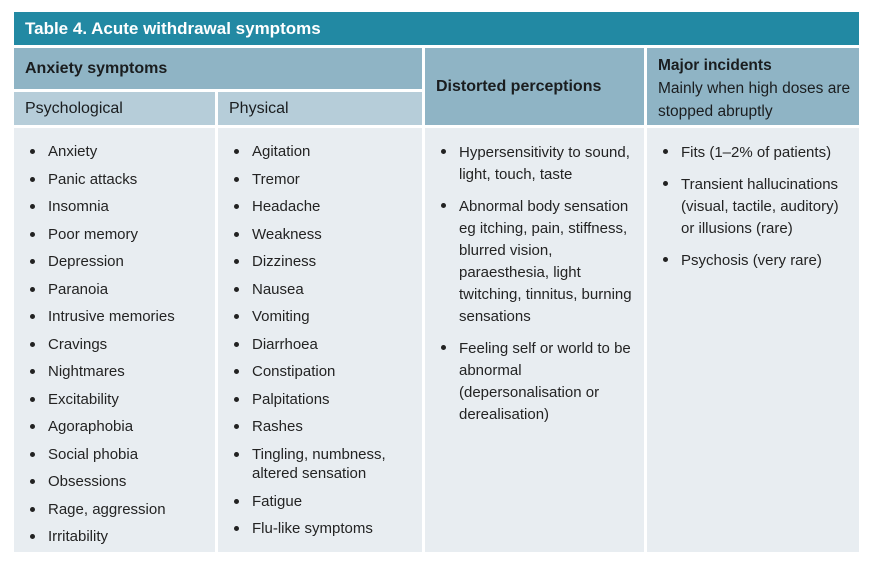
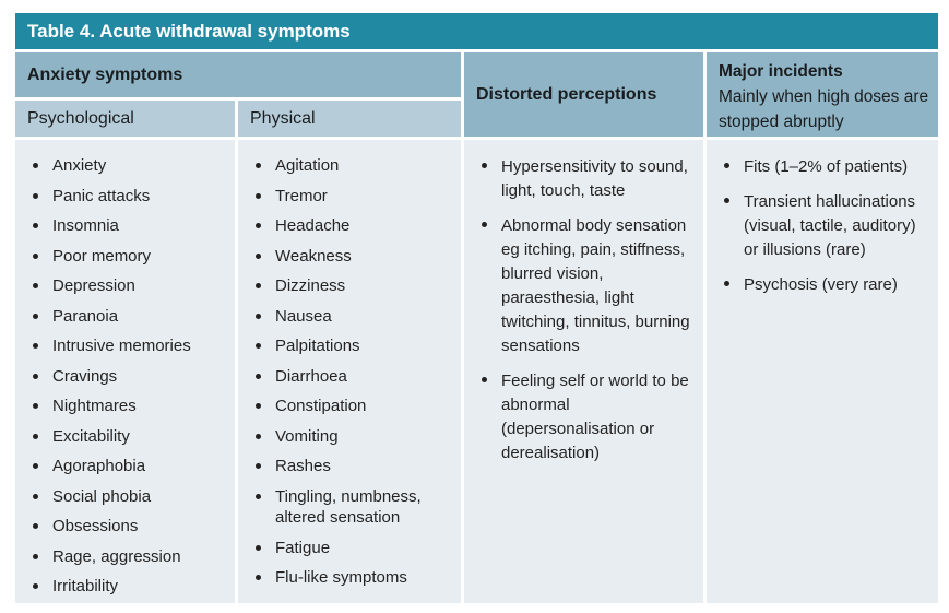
  Table 4. Acute withdrawal symptoms
  Anxiety symptoms
  Distorted perceptions
  Major incidents
  Mainly when high doses are stopped abruptly
  Psychological
  Physical
  Anxiety
  Panic attacks
  Insomnia
  Poor memory
  Depression
  Paranoia
  Intrusive memories
  Cravings
  Nightmares
  Excitability
  Agoraphobia
  Social phobia
  Obsessions
  Rage, aggression
  Irritability
  Agitation
  Tremor
  Headache
  Weakness
  Dizziness
  Nausea
- Vomiting
+ Palpitations
  Diarrhoea
  Constipation
- Palpitations
+ Vomiting
  Rashes
  Tingling, numbness, altered sensation
  Fatigue
  Flu-like symptoms
  Hypersensitivity to sound, light, touch, taste
  Abnormal body sensation eg itching, pain, stiffness, blurred vision, paraesthesia, light twitching, tinnitus, burning sensations
  Feeling self or world to be abnormal (depersonalisation or derealisation)
  Fits (1–2% of patients)
  Transient hallucinations (visual, tactile, auditory) or illusions (rare)
  Psychosis (very rare)
